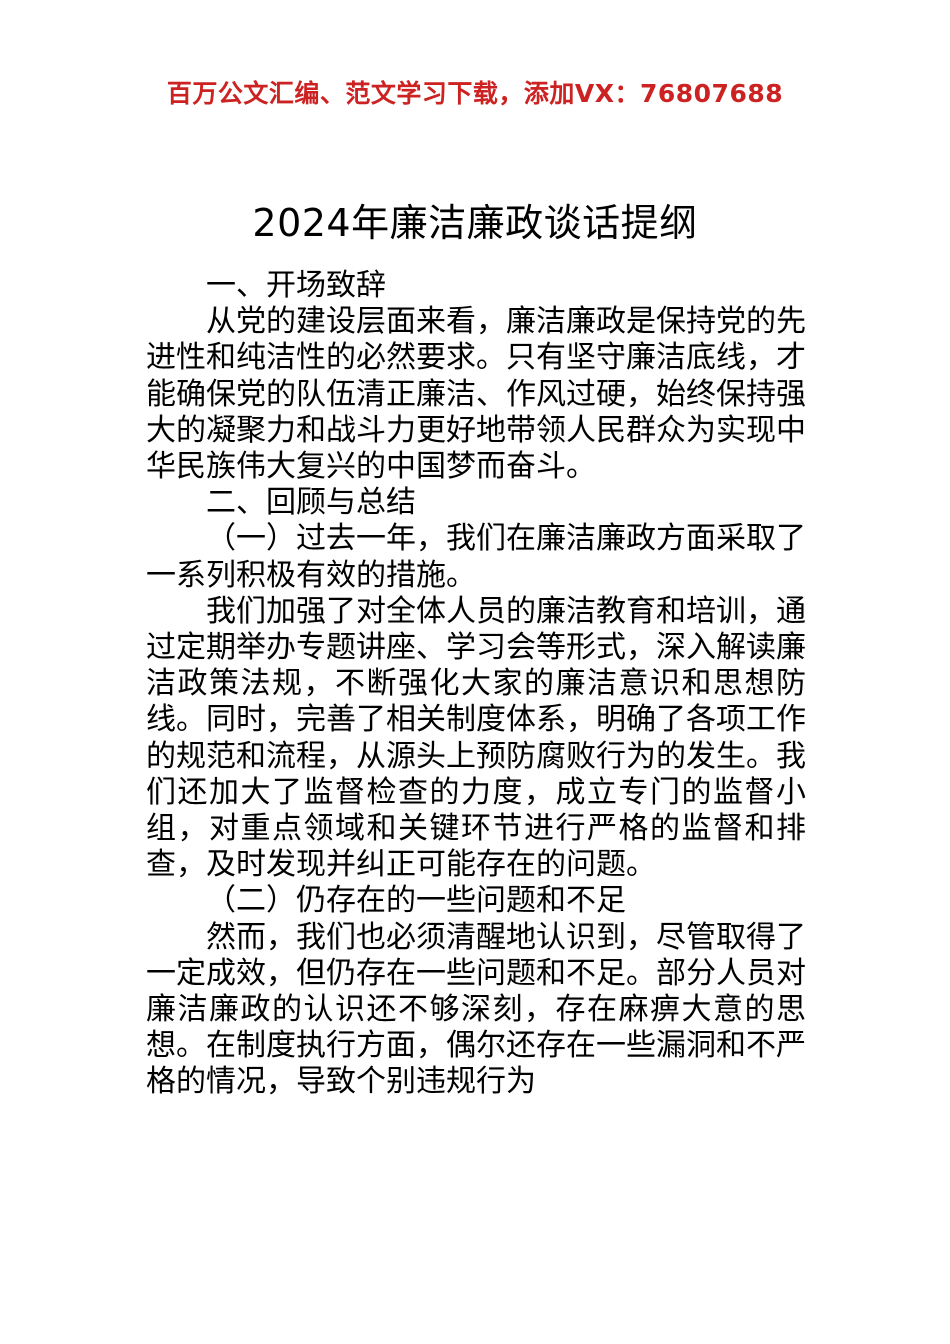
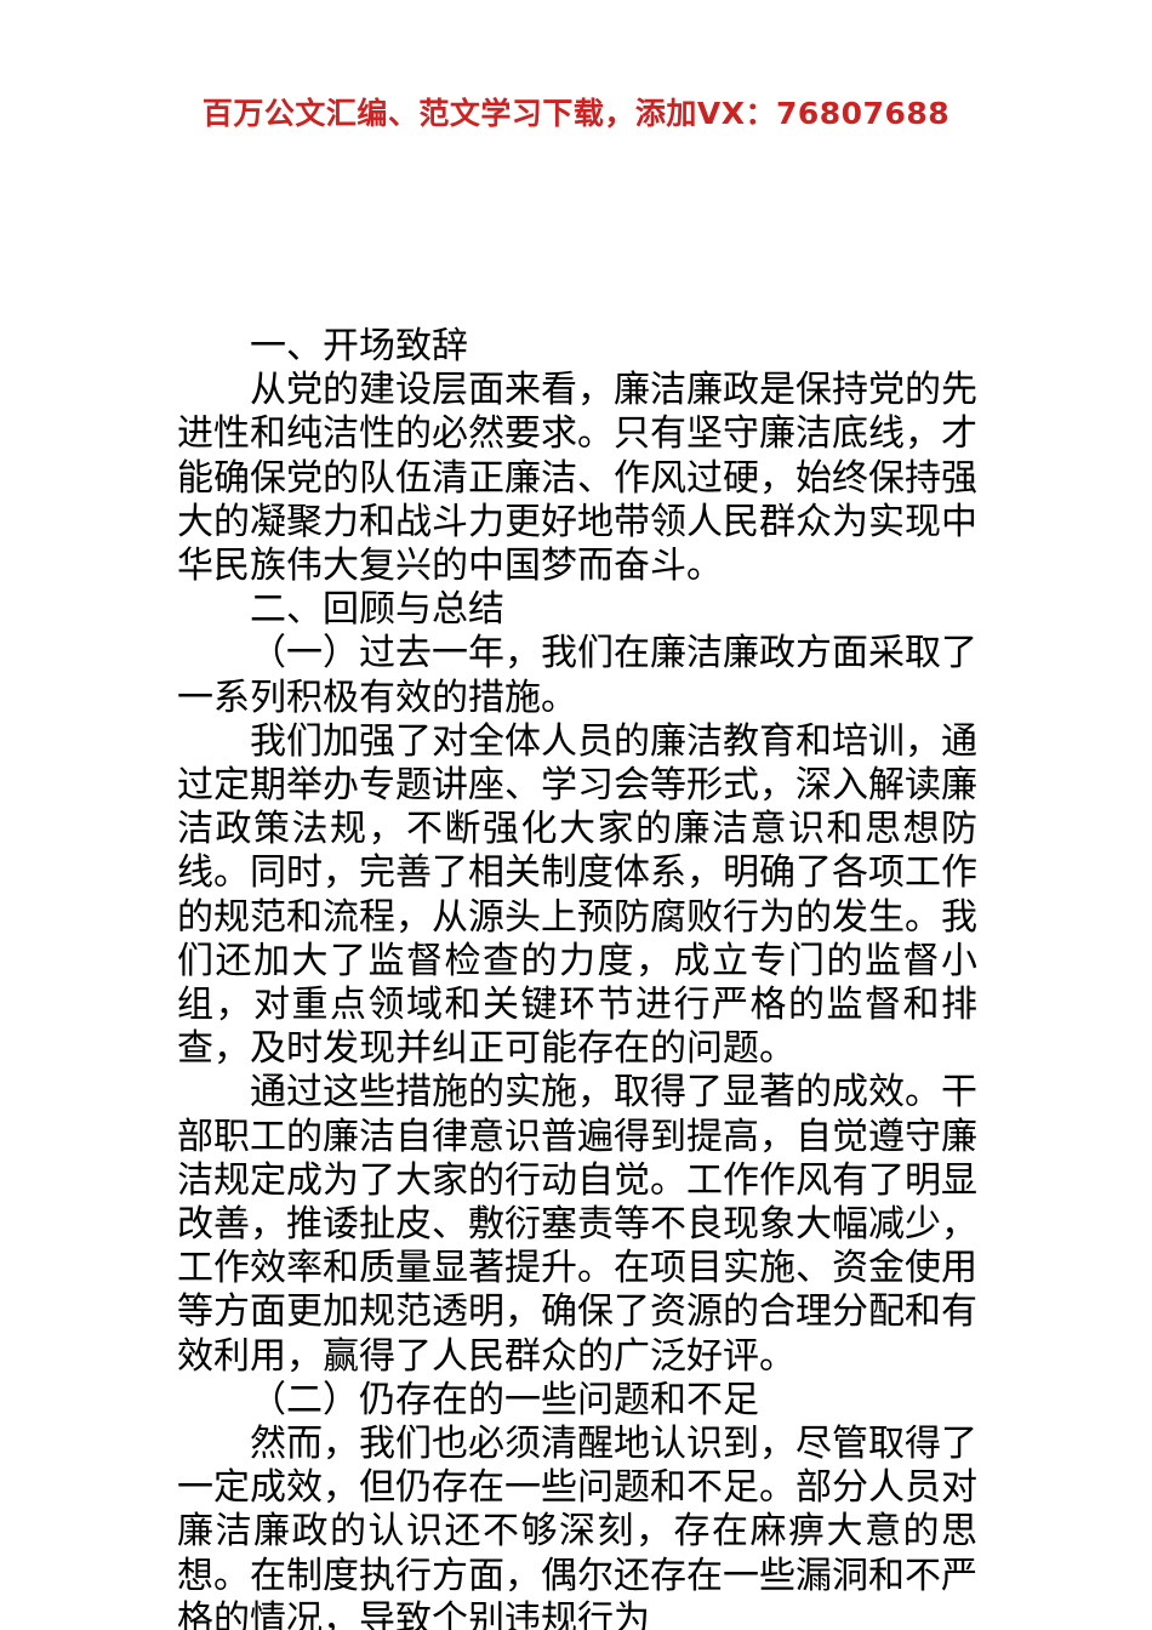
  百万公文汇编、范文学习下载，添加VX：76807688
- 2024年廉洁廉政谈话提纲
  一、开场致辞
  从党的建设层面来看，廉洁廉政是保持党的先进性和纯洁性的必然要求。只有坚守廉洁底线，才能确保党的队伍清正廉洁、作风过硬，始终保持强大的凝聚力和战斗力更好地带领人民群众为实现中华民族伟大复兴的中国梦而奋斗。
  二、回顾与总结
  （一）过去一年，我们在廉洁廉政方面采取了一系列积极有效的措施。
  我们加强了对全体人员的廉洁教育和培训，通过定期举办专题讲座、学习会等形式，深入解读廉洁政策法规，不断强化大家的廉洁意识和思想防线。同时，完善了相关制度体系，明确了各项工作的规范和流程，从源头上预防腐败行为的发生。我们还加大了监督检查的力度，成立专门的监督小组，对重点领域和关键环节进行严格的监督和排查，及时发现并纠正可能存在的问题。
+ 通过这些措施的实施，取得了显著的成效。干部职工的廉洁自律意识普遍得到提高，自觉遵守廉洁规定成为了大家的行动自觉。工作作风有了明显改善，推诿扯皮、敷衍塞责等不良现象大幅减少，工作效率和质量显著提升。在项目实施、资金使用等方面更加规范透明，确保了资源的合理分配和有效利用，赢得了人民群众的广泛好评。
  （二）仍存在的一些问题和不足
  然而，我们也必须清醒地认识到，尽管取得了一定成效，但仍存在一些问题和不足。部分人员对廉洁廉政的认识还不够深刻，存在麻痹大意的思想。在制度执行方面，偶尔还存在一些漏洞和不严格的情况，导致个别违规行为
